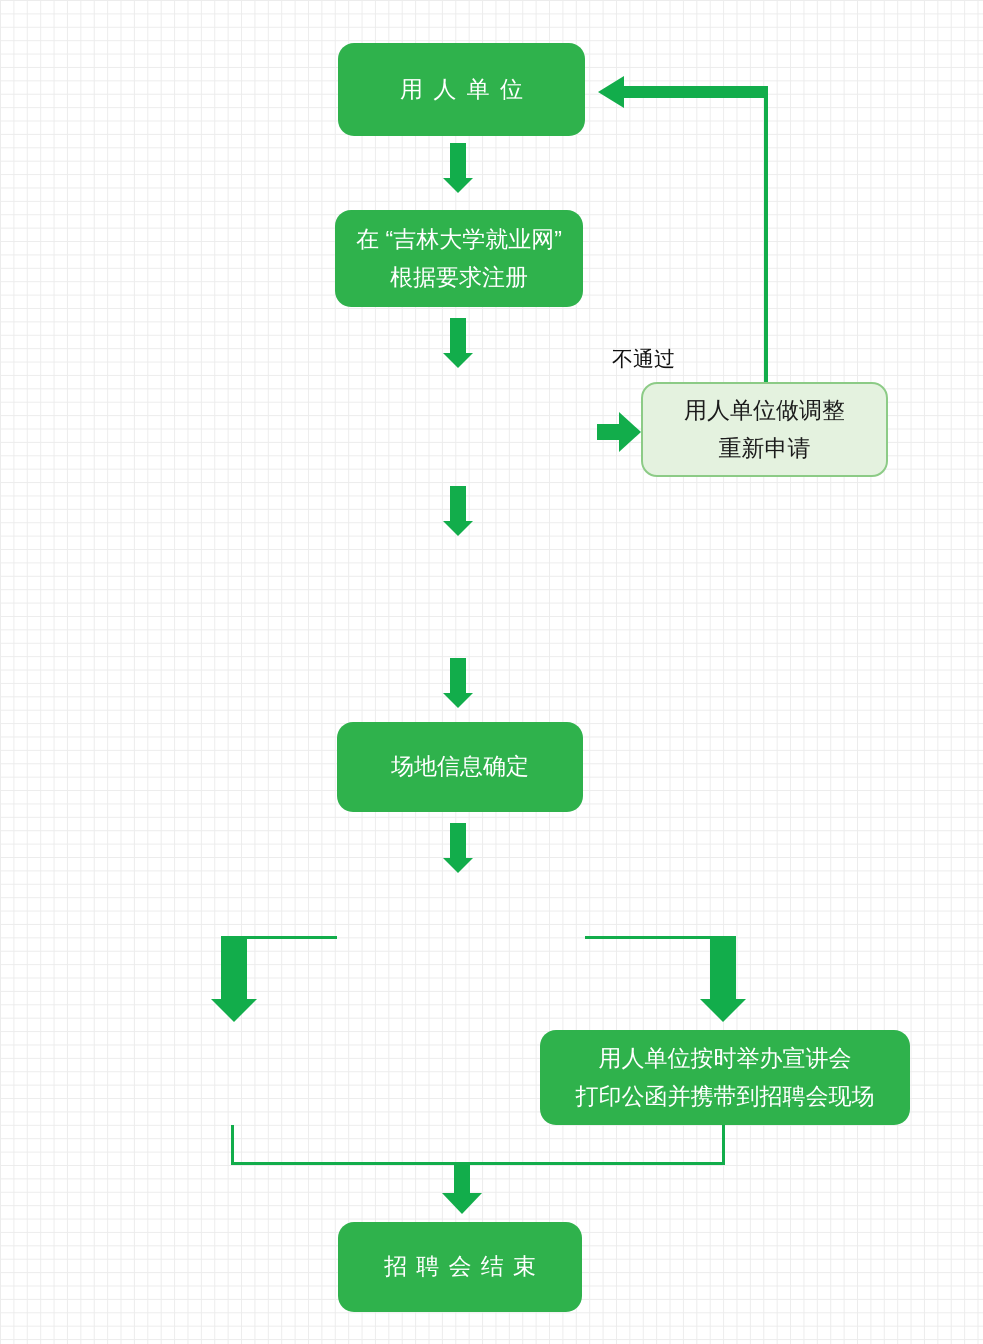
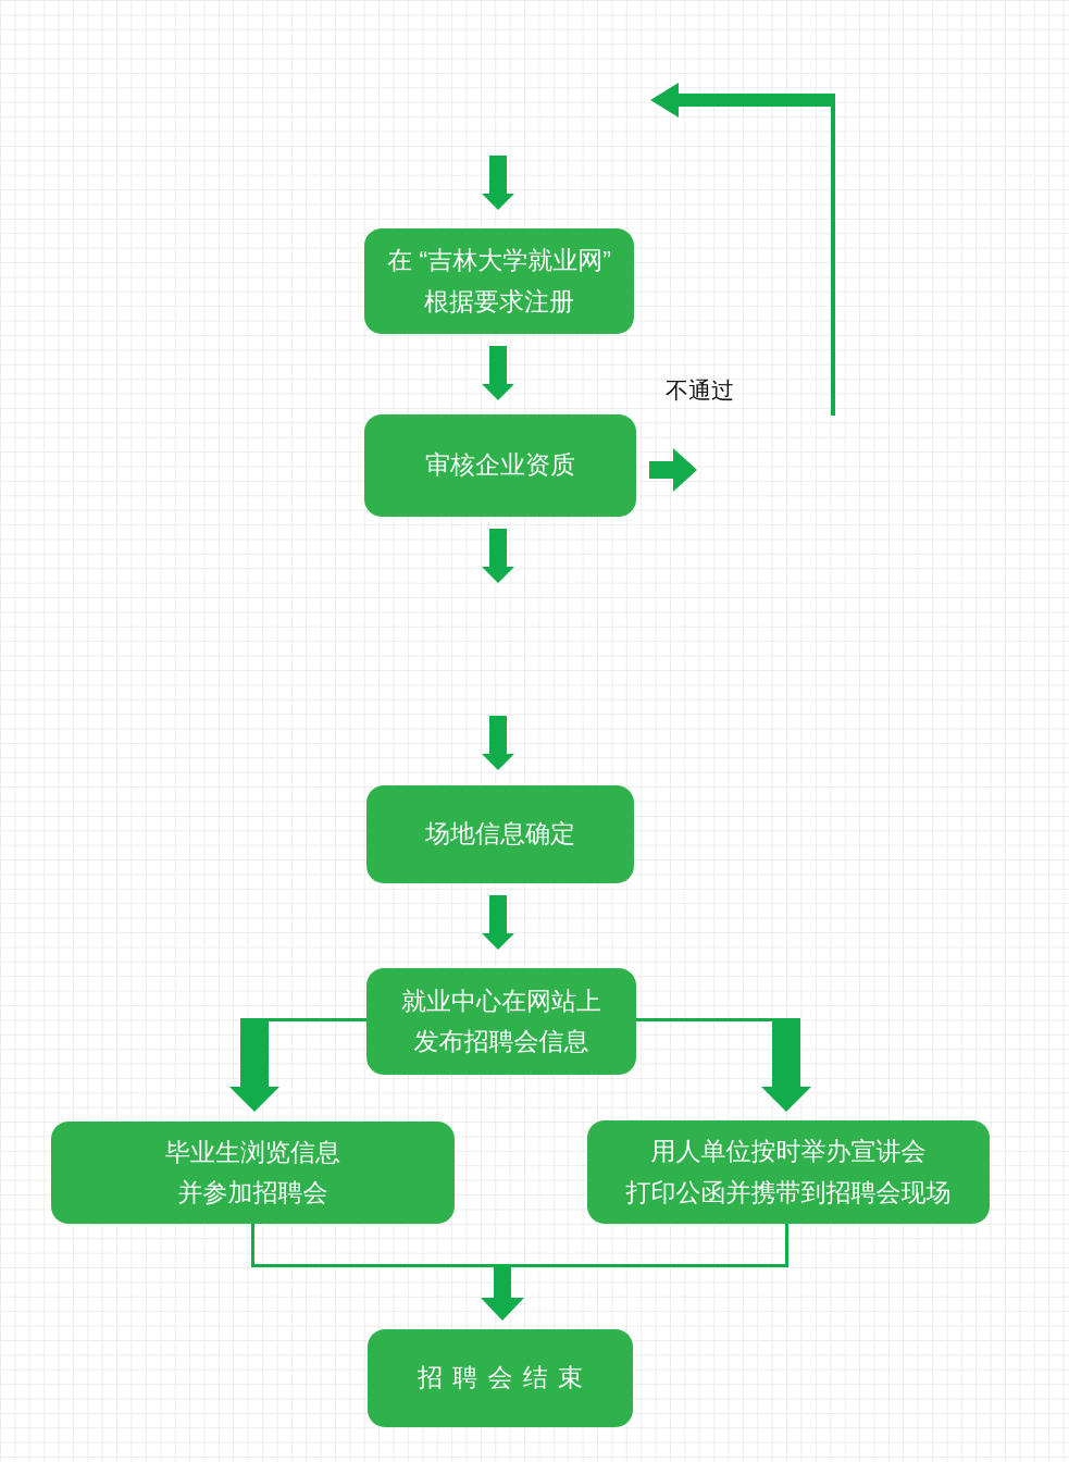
- 用人单位
  在 “吉林大学就业网”
  根据要求注册
+ 审核企业资质
  不通过
- 用人单位做调整
- 重新申请
  场地信息确定
+ 就业中心在网站上
+ 发布招聘会信息
+ 毕业生浏览信息
+ 并参加招聘会
  用人单位按时举办宣讲会
  打印公函并携带到招聘会现场
  招聘会结束
